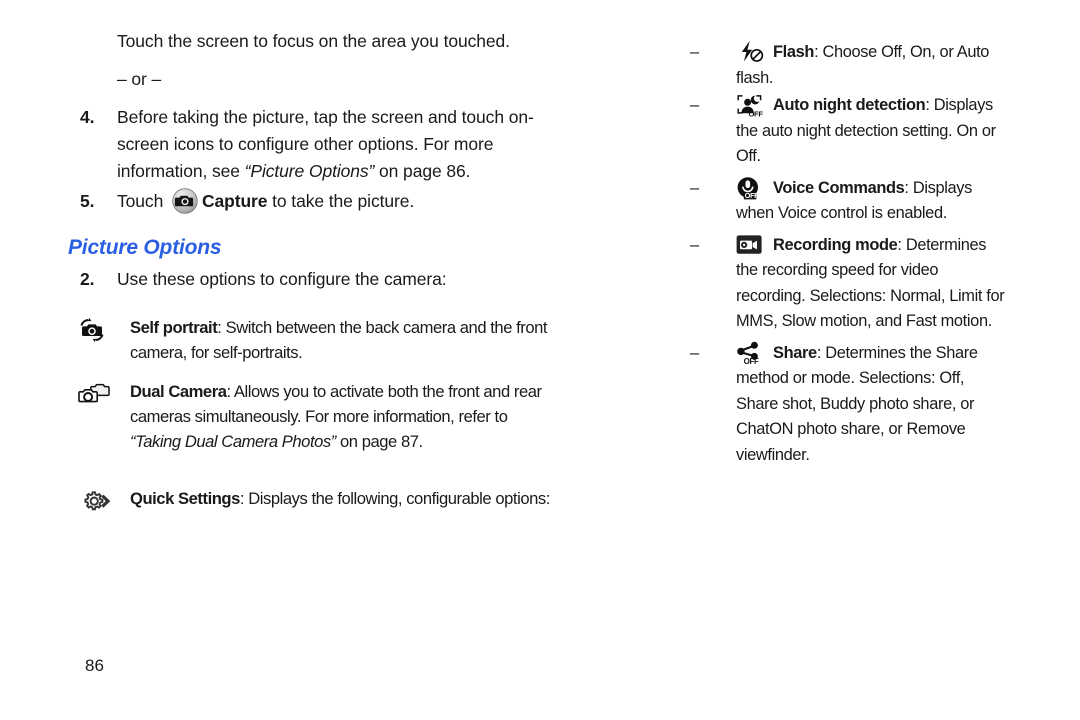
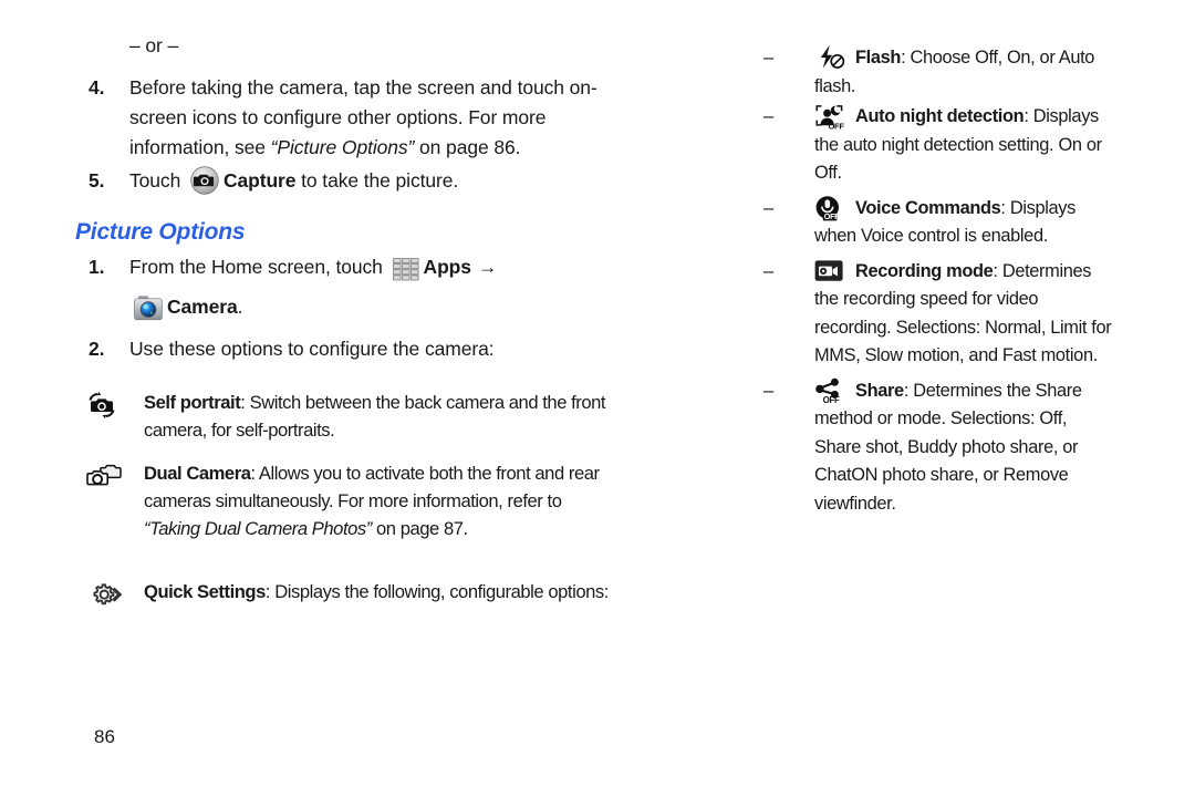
- Touch the screen to focus on the area you touched.
  – or –
  4.
- Before taking the picture, tap the screen and touch on-screen icons to configure other options. For more information, see “Picture Options” on page 86.
+ Before taking the camera, tap the screen and touch on-screen icons to configure other options. For more information, see “Picture Options” on page 86.
  5.
  Touch Capture to take the picture.
  Picture Options
+ 1.
+ From the Home screen, touch Apps →
+ Camera.
  2.
  Use these options to configure the camera:
  Self portrait: Switch between the back camera and the front camera, for self-portraits.
  Dual Camera: Allows you to activate both the front and rear cameras simultaneously. For more information, refer to “Taking Dual Camera Photos” on page 87.
  Quick Settings: Displays the following, configurable options:
  –
  Flash: Choose Off, On, or Auto flash.
  –
  OFF
  Auto night detection: Displays the auto night detection setting. On or Off.
  –
  OFF
  Voice Commands: Displays when Voice control is enabled.
  –
  Recording mode: Determines the recording speed for video recording. Selections: Normal, Limit for MMS, Slow motion, and Fast motion.
  –
  OFF
  Share: Determines the Share method or mode. Selections: Off, Share shot, Buddy photo share, or ChatON photo share, or Remove viewfinder.
  86
